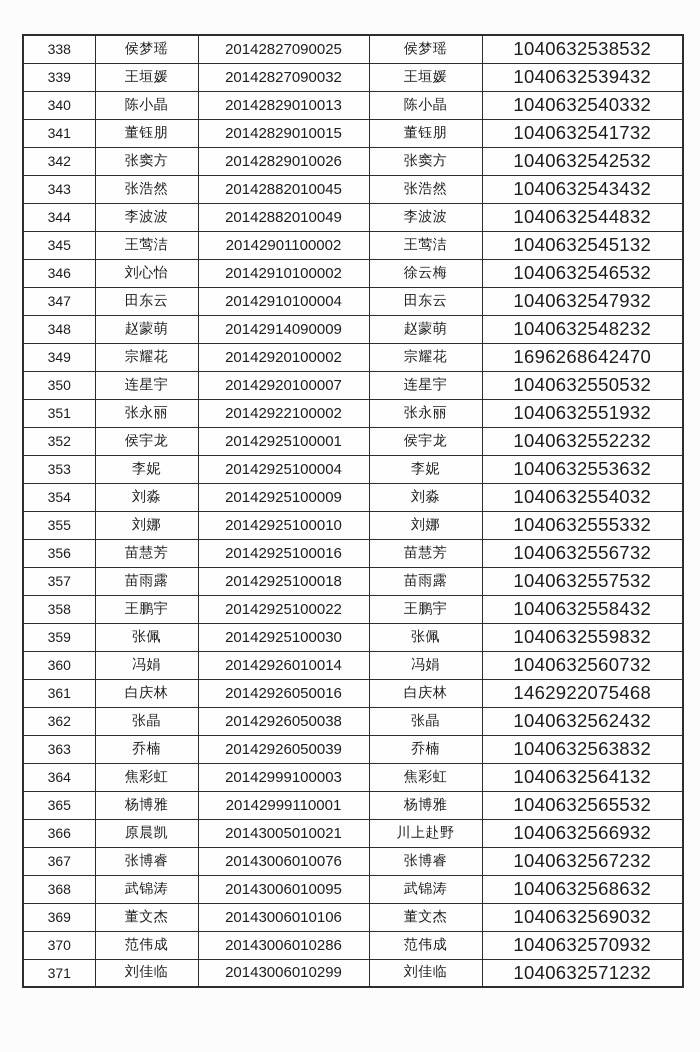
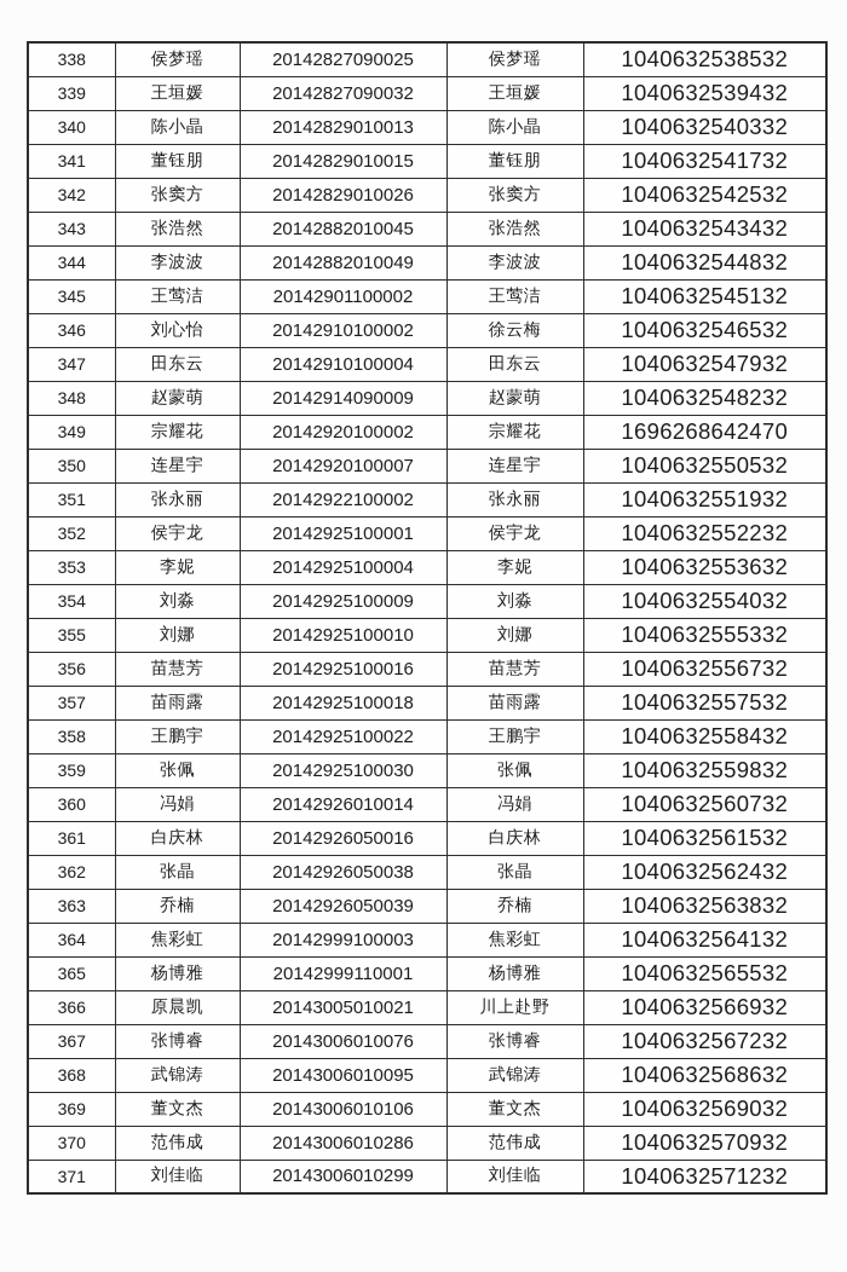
  338	侯梦瑶	20142827090025	侯梦瑶	1040632538532
  339	王垣媛	20142827090032	王垣媛	1040632539432
  340	陈小晶	20142829010013	陈小晶	1040632540332
  341	董钰朋	20142829010015	董钰朋	1040632541732
  342	张窦方	20142829010026	张窦方	1040632542532
  343	张浩然	20142882010045	张浩然	1040632543432
  344	李波波	20142882010049	李波波	1040632544832
  345	王莺洁	20142901100002	王莺洁	1040632545132
  346	刘心怡	20142910100002	徐云梅	1040632546532
  347	田东云	20142910100004	田东云	1040632547932
  348	赵蒙萌	20142914090009	赵蒙萌	1040632548232
  349	宗耀花	20142920100002	宗耀花	1696268642470
  350	连星宇	20142920100007	连星宇	1040632550532
  351	张永丽	20142922100002	张永丽	1040632551932
  352	侯宇龙	20142925100001	侯宇龙	1040632552232
  353	李妮	20142925100004	李妮	1040632553632
  354	刘淼	20142925100009	刘淼	1040632554032
  355	刘娜	20142925100010	刘娜	1040632555332
  356	苗慧芳	20142925100016	苗慧芳	1040632556732
  357	苗雨露	20142925100018	苗雨露	1040632557532
  358	王鹏宇	20142925100022	王鹏宇	1040632558432
  359	张佩	20142925100030	张佩	1040632559832
  360	冯娟	20142926010014	冯娟	1040632560732
- 361	白庆林	20142926050016	白庆林	1462922075468
+ 361	白庆林	20142926050016	白庆林	1040632561532
  362	张晶	20142926050038	张晶	1040632562432
  363	乔楠	20142926050039	乔楠	1040632563832
  364	焦彩虹	20142999100003	焦彩虹	1040632564132
  365	杨博雅	20142999110001	杨博雅	1040632565532
  366	原晨凯	20143005010021	川上赴野	1040632566932
  367	张博睿	20143006010076	张博睿	1040632567232
  368	武锦涛	20143006010095	武锦涛	1040632568632
  369	董文杰	20143006010106	董文杰	1040632569032
  370	范伟成	20143006010286	范伟成	1040632570932
  371	刘佳临	20143006010299	刘佳临	1040632571232
